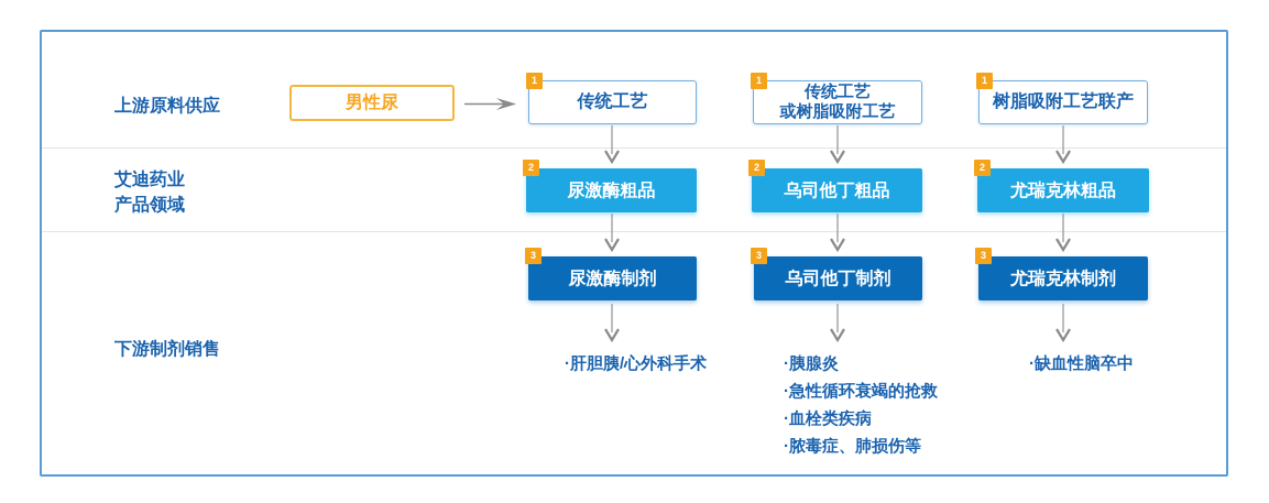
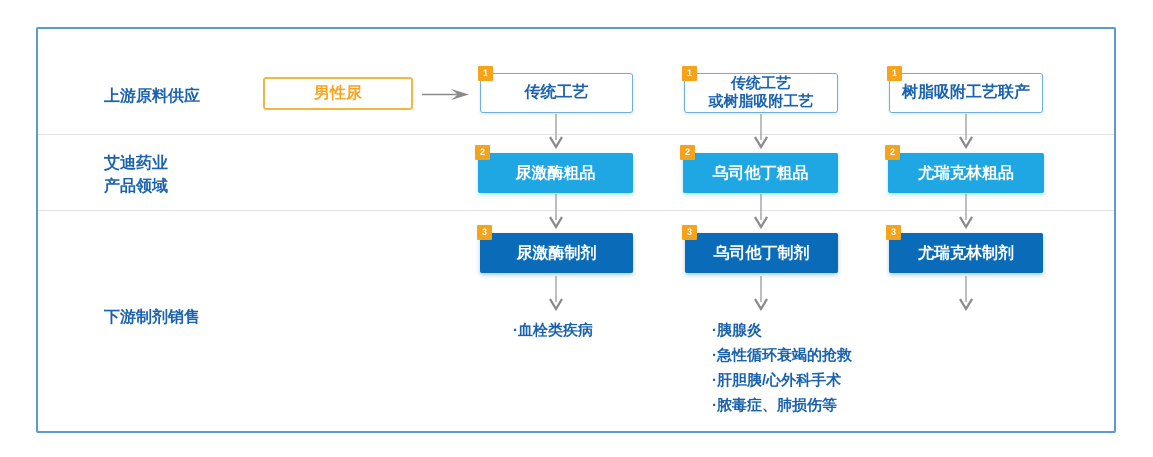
  上游原料供应
  艾迪药业
  产品领域
  下游制剂销售
  男性尿
  1
  传统工艺
  2
  尿激酶粗品
  3
  尿激酶制剂
- ·肝胆胰/心外科手术
+ ·血栓类疾病
  1
  传统工艺
  或树脂吸附工艺
  2
  乌司他丁粗品
  3
  乌司他丁制剂
  ·胰腺炎
  ·急性循环衰竭的抢救
- ·血栓类疾病
+ ·肝胆胰/心外科手术
  ·脓毒症、肺损伤等
  1
  树脂吸附工艺联产
  2
  尤瑞克林粗品
  3
  尤瑞克林制剂
- ·缺血性脑卒中
